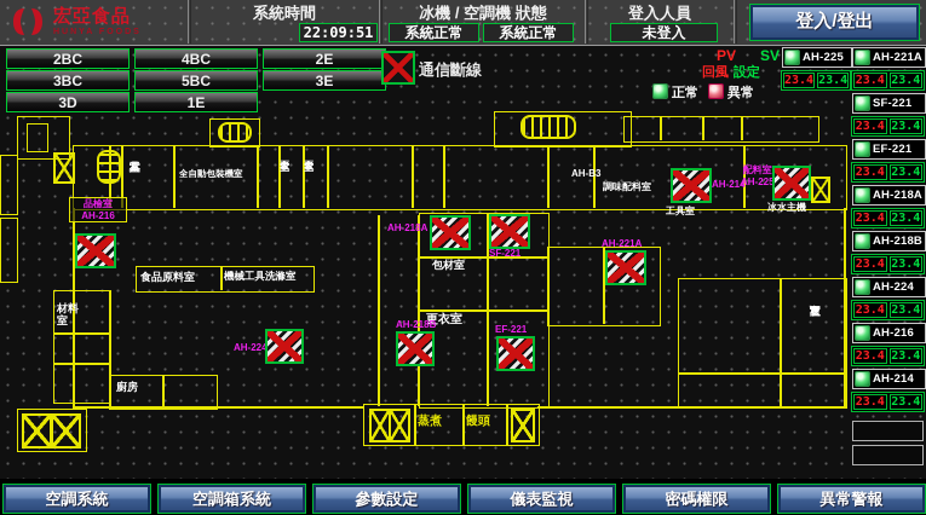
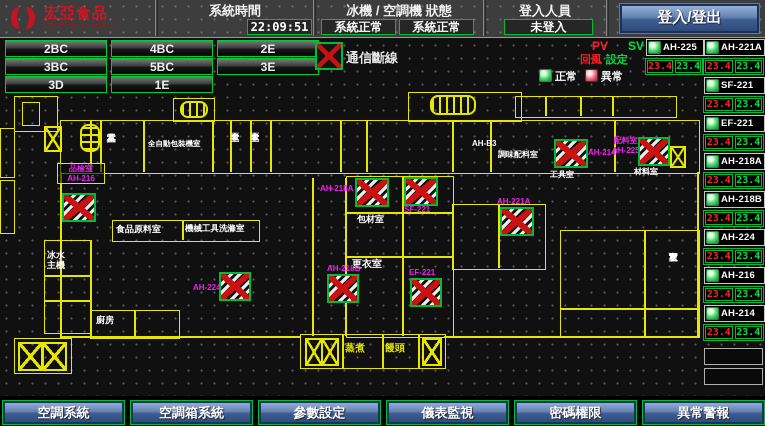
  宏亞食品
  系統時間
  22:09:51
  冰機 / 空調機 狀態
  系統正常
  系統正常
  登入人員
  未登入
  登入/登出
  2BC
  4BC
  2E
  3BC
  5BC
  3E
  3D
  1E
  通信斷線
  PV
  SV
  回風
  設定
  正常
  異常
  AH-225
  23.4
  23.4
  AH-221A
  23.4
  23.4
  SF-221
  23.4
  23.4
  EF-221
  23.4
  23.4
  AH-218A
  23.4
  23.4
  AH-218B
  23.4
  23.4
  AH-224
  23.4
  23.4
  AH-216
  23.4
  23.4
  AH-214
  23.4
  23.4
  全自動包裝機室
  AH-B3
  調味配料室
  工具室
- 冰水主機
+ 材料室
  食品原料室
  機械工具洗滌室
- 材料室
+ 冰水主機
  包材室
  更衣室
  蒸煮
  饅頭
  廚房
  品檢室
  AH-216
  AH-22
  AH-218A
  SF-221
  AH-218B
  EF-221
  AH-221A
  AH-214
  配料室
  AH-22
  空調系統
  空調箱系統
  參數設定
  儀表監視
  密碼權限
  異常警報
